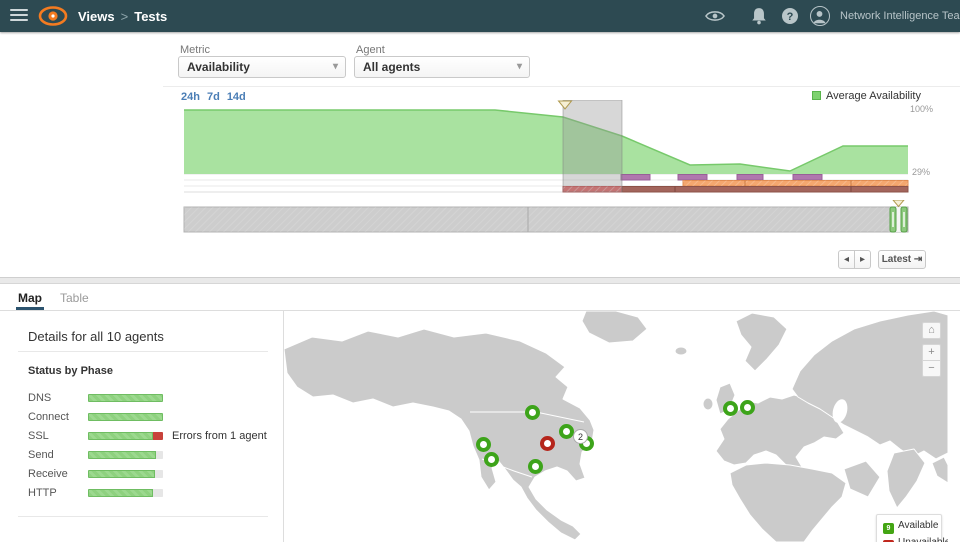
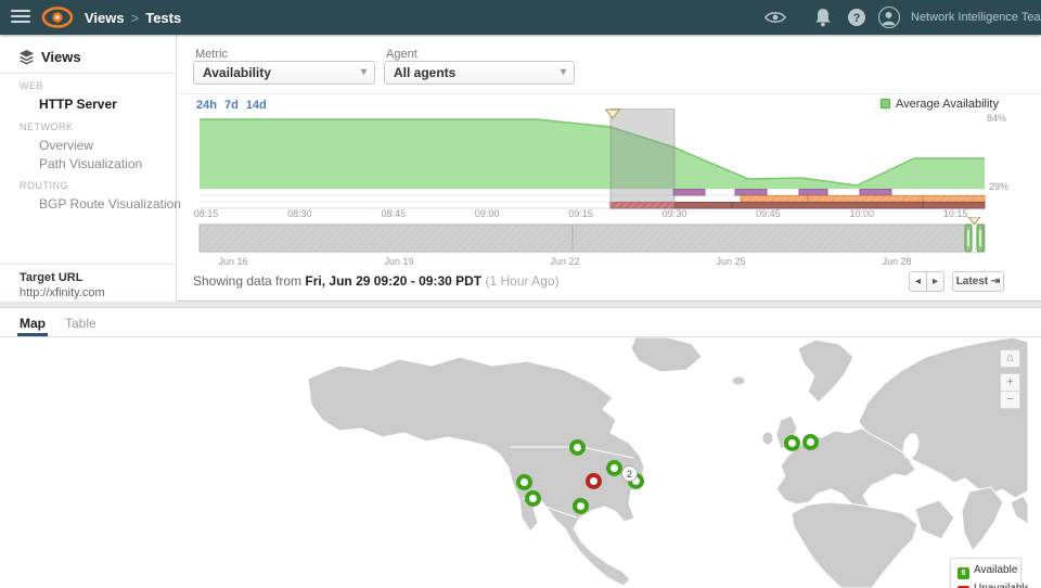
  Views > Tests
  ?
  Network Intelligence Tea
+ Views
+ WEB
+ HTTP Server
+ NETWORK
+ Overview
+ Path Visualization
+ ROUTING
+ BGP Route Visualization
+ Target URL
+ http://xfinity.com
  Metric
  Availability
  ▾
  Agent
  All agents
  ▾
  24h 7d 14d
  Average Availability
- 100%
+ 84%
  29%
+ 08:15
+ 08:30
+ 08:45
+ 09:00
+ 09:15
+ 09:30
+ 09:45
+ 10:00
+ 10:15
+ Jun 16
+ Jun 19
+ Jun 22
+ Jun 25
+ Jun 28
+ Showing data from Fri, Jun 29 09:20 - 09:30 PDT (1 Hour Ago)
  ◂
  ▸
  Latest ⇥
  Map
  Table
- Details for all 10 agents
- Status by Phase
- DNS
- Connect
- SSL
- Errors from 1 agent
- Send
- Receive
- HTTP
  2
  ⌂
  +
  −
  Available
